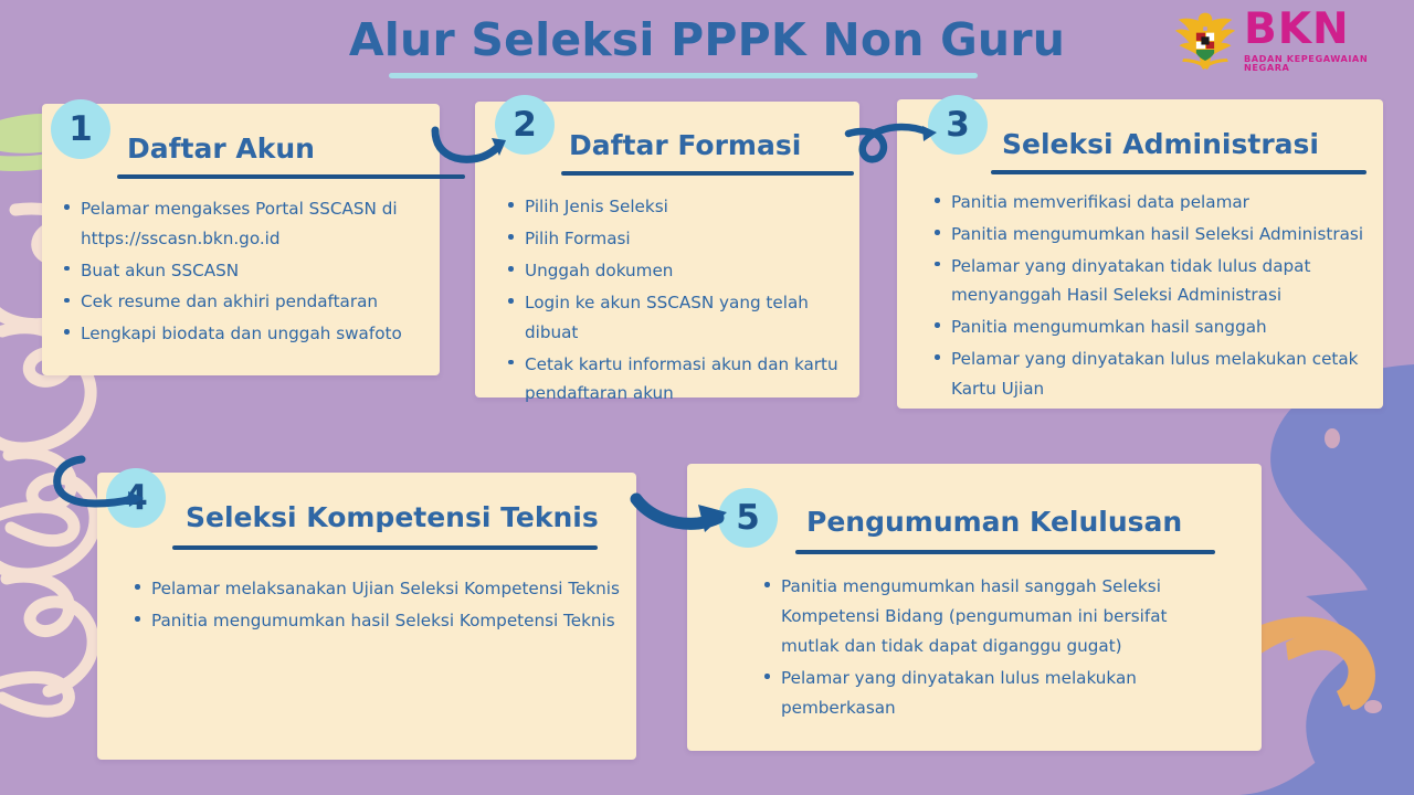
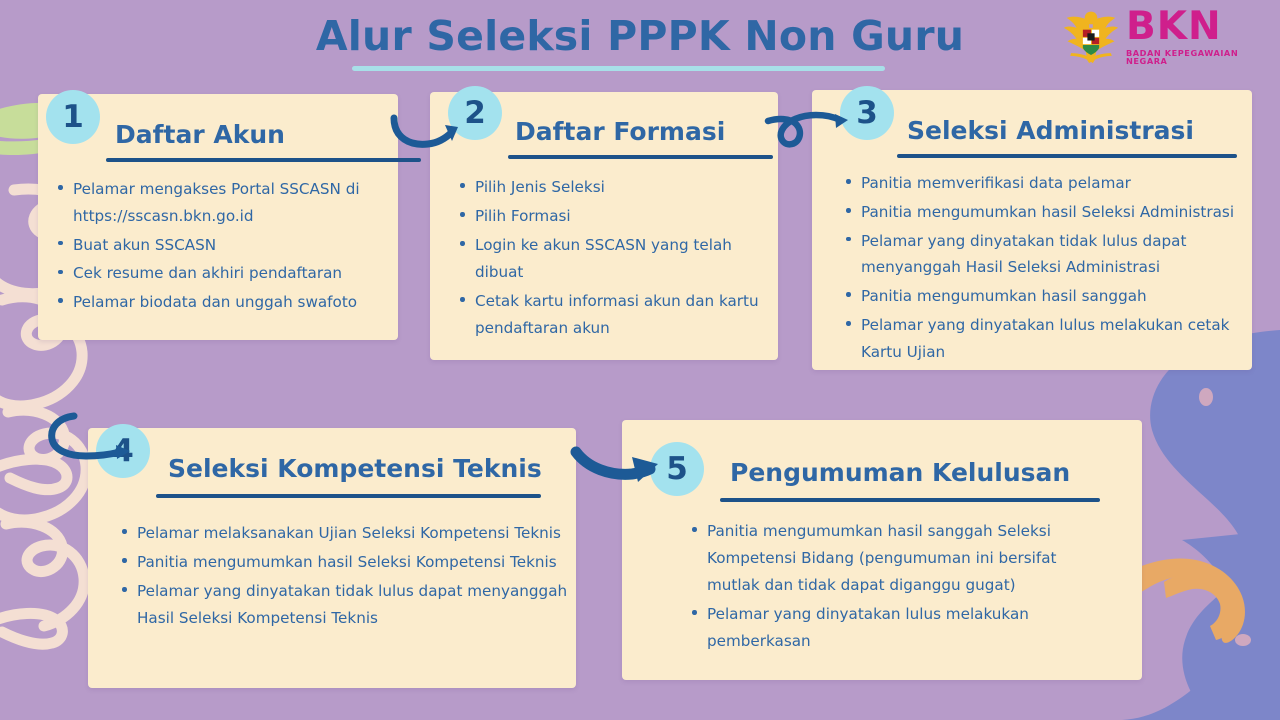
  Alur Seleksi PPPK Non Guru
  BKN
  BADAN KEPEGAWAIAN NEGARA
  1
  Daftar Akun
  Pelamar mengakses Portal SSCASN di https://sscasn.bkn.go.id
  Buat akun SSCASN
  Cek resume dan akhiri pendaftaran
- Lengkapi biodata dan unggah swafoto
+ Pelamar biodata dan unggah swafoto
  2
  Daftar Formasi
  Pilih Jenis Seleksi
  Pilih Formasi
- Unggah dokumen
  Login ke akun SSCASN yang telah dibuat
  Cetak kartu informasi akun dan kartu pendaftaran akun
  3
  Seleksi Administrasi
  Panitia memverifikasi data pelamar
  Panitia mengumumkan hasil Seleksi Administrasi
  Pelamar yang dinyatakan tidak lulus dapat menyanggah Hasil Seleksi Administrasi
  Panitia mengumumkan hasil sanggah
  Pelamar yang dinyatakan lulus melakukan cetak Kartu Ujian
  Seleksi Kompetensi Teknis
  Pelamar melaksanakan Ujian Seleksi Kompetensi Teknis
  Panitia mengumumkan hasil Seleksi Kompetensi Teknis
+ Pelamar yang dinyatakan tidak lulus dapat menyanggah Hasil Seleksi Kompetensi Teknis
  5
  Pengumuman Kelulusan
  Panitia mengumumkan hasil sanggah Seleksi Kompetensi Bidang (pengumuman ini bersifat mutlak dan tidak dapat diganggu gugat)
  Pelamar yang dinyatakan lulus melakukan pemberkasan
